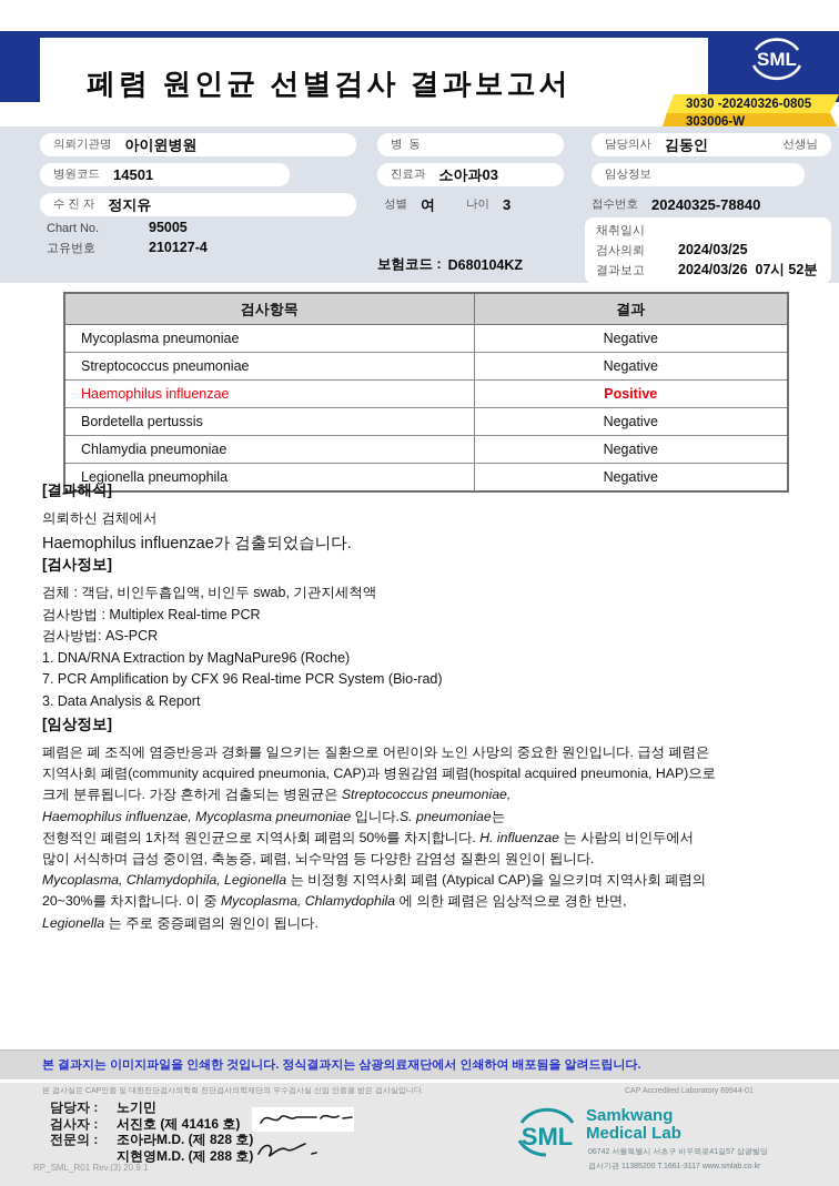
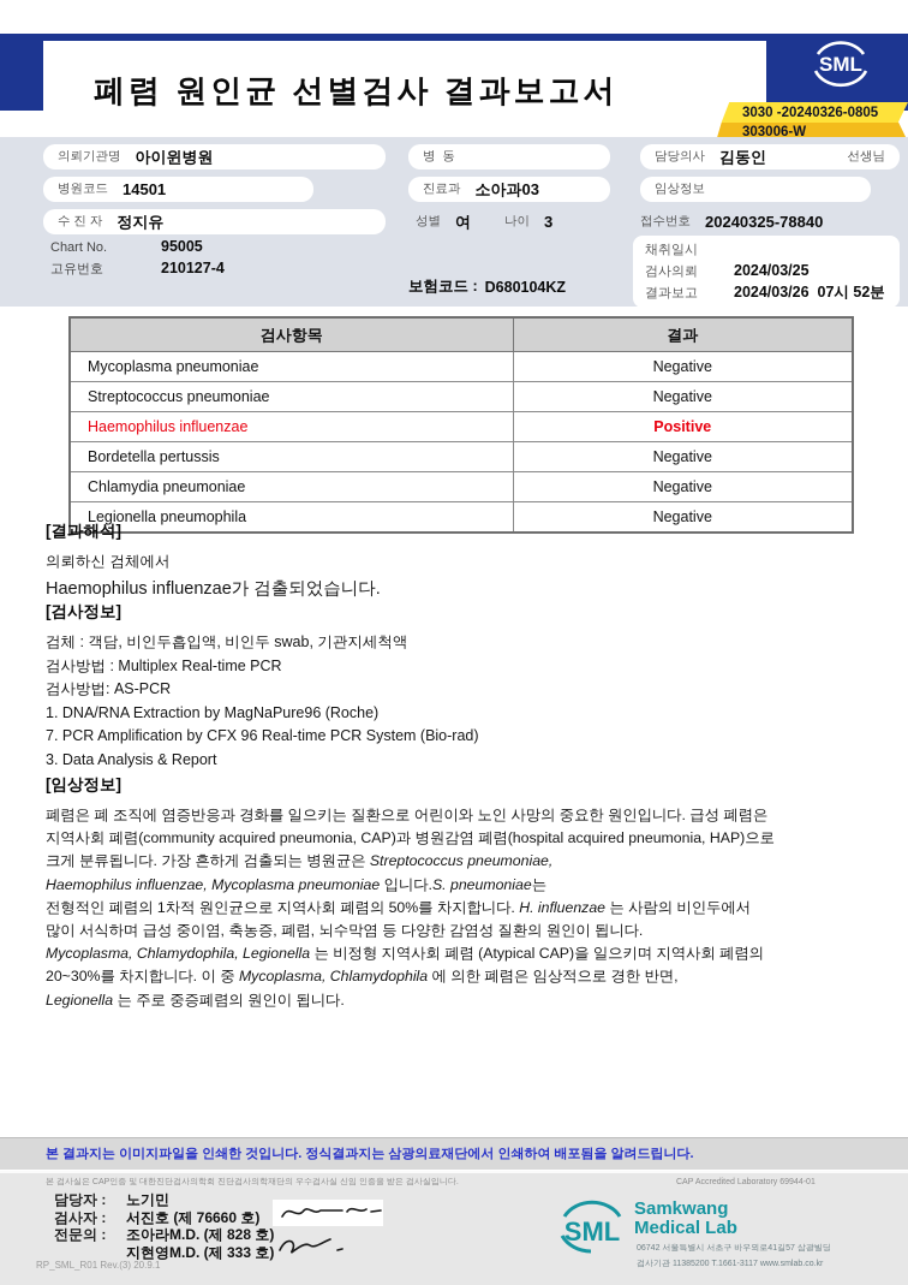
  폐렴 원인균 선별검사 결과보고서
  SML
  3030 -20240326-0805
  303006-W
  의뢰기관명
  아이윈병원
  병 동
  담당의사
  김동인
  선생님
  병원코드
  14501
  진료과
  소아과03
  임상정보
  수 진 자
  정지유
  성별
  여
  나이
  3
  접수번호
  20240325-78840
  Chart No.
  95005
  고유번호
  210127-4
  보험코드 :
  D680104KZ
  채취일시
  검사의뢰
  2024/03/25
  결과보고
  2024/03/26 07시 52분
  검사항목	결과
  Mycoplasma pneumoniae	Negative
  Streptococcus pneumoniae	Negative
  Haemophilus influenzae	Positive
  Bordetella pertussis	Negative
  Chlamydia pneumoniae	Negative
  Legionella pneumophila	Negative
  [결과해석]
  의뢰하신 검체에서
  Haemophilus influenzae가 검출되었습니다.
  [검사정보]
  검체 : 객담, 비인두흡입액, 비인두 swab, 기관지세척액
  검사방법 : Multiplex Real-time PCR
  검사방법: AS-PCR
  1. DNA/RNA Extraction by MagNaPure96 (Roche)
  7. PCR Amplification by CFX 96 Real-time PCR System (Bio-rad)
  3. Data Analysis & Report
  [임상정보]
  폐렴은 폐 조직에 염증반응과 경화를 일으키는 질환으로 어린이와 노인 사망의 중요한 원인입니다. 급성 폐렴은
  지역사회 폐렴(community acquired pneumonia, CAP)과 병원감염 폐렴(hospital acquired pneumonia, HAP)으로
  크게 분류됩니다. 가장 흔하게 검출되는 병원균은 Streptococcus pneumoniae,
  Haemophilus influenzae, Mycoplasma pneumoniae 입니다.S. pneumoniae는
  전형적인 폐렴의 1차적 원인균으로 지역사회 폐렴의 50%를 차지합니다. H. influenzae 는 사람의 비인두에서
  많이 서식하며 급성 중이염, 축농증, 폐렴, 뇌수막염 등 다양한 감염성 질환의 원인이 됩니다.
  Mycoplasma, Chlamydophila, Legionella 는 비정형 지역사회 폐렴 (Atypical CAP)을 일으키며 지역사회 폐렴의
  20~30%를 차지합니다. 이 중 Mycoplasma, Chlamydophila 에 의한 폐렴은 임상적으로 경한 반면,
  Legionella 는 주로 중증폐렴의 원인이 됩니다.
  본 결과지는 이미지파일을 인쇄한 것입니다. 정식결과지는 삼광의료재단에서 인쇄하여 배포됨을 알려드립니다.
  담당자 :
  노기민
  검사자 :
- 서진호 (제 41416 호)
+ 서진호 (제 76660 호)
  전문의 :
  조아라M.D. (제 828 호)
- 지현영M.D. (제 288 호)
+ 지현영M.D. (제 333 호)
  SML
  Samkwang
  Medical Lab
  RP_SML_R01 Rev.(3) 20.9.1
